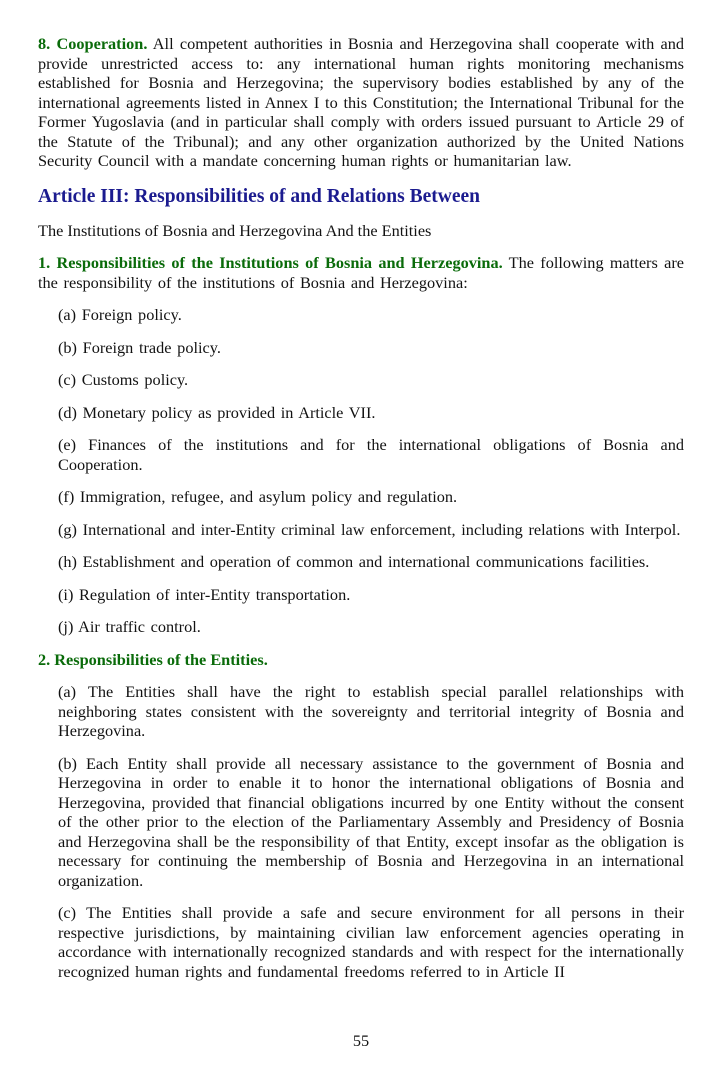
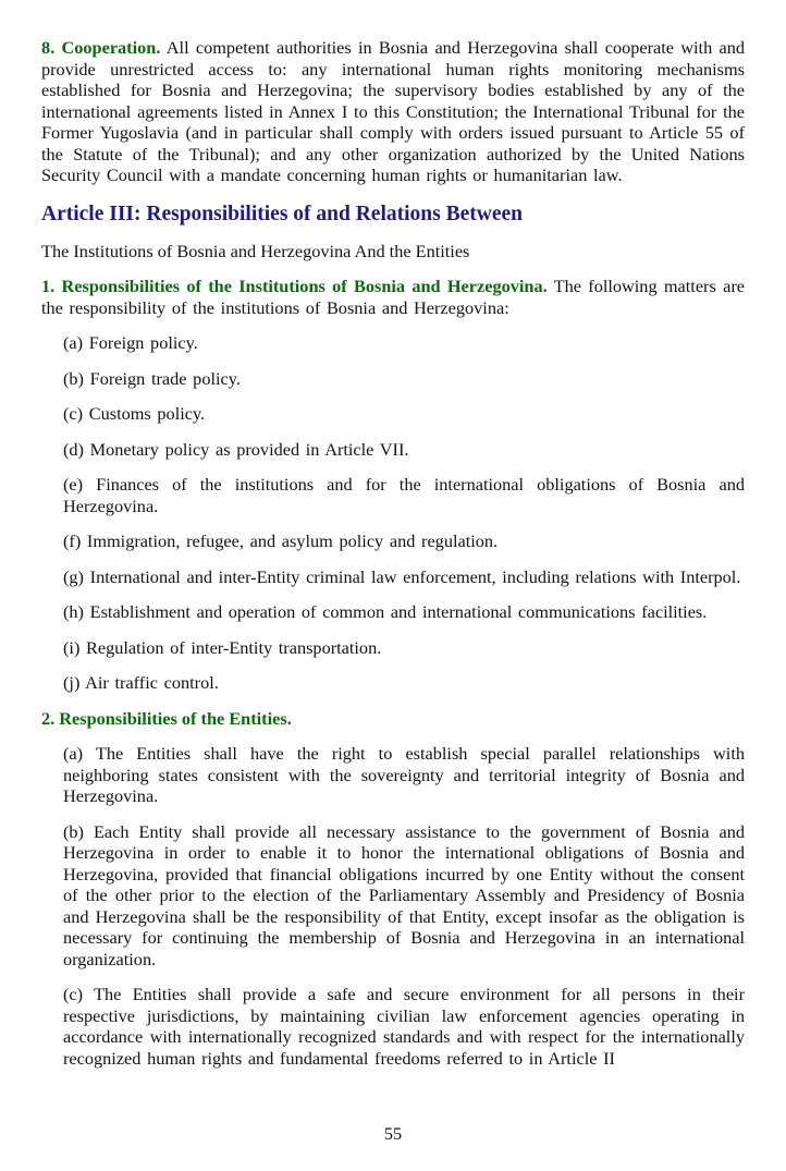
- 8. Cooperation. All competent authorities in Bosnia and Herzegovina shall cooperate with and provide unrestricted access to: any international human rights monitoring mechanisms established for Bosnia and Herzegovina; the supervisory bodies established by any of the international agreements listed in Annex I to this Constitution; the International Tribunal for the Former Yugoslavia (and in particular shall comply with orders issued pursuant to Article 29 of the Statute of the Tribunal); and any other organization authorized by the United Nations Security Council with a mandate concerning human rights or humanitarian law.
+ 8. Cooperation. All competent authorities in Bosnia and Herzegovina shall cooperate with and provide unrestricted access to: any international human rights monitoring mechanisms established for Bosnia and Herzegovina; the supervisory bodies established by any of the international agreements listed in Annex I to this Constitution; the International Tribunal for the Former Yugoslavia (and in particular shall comply with orders issued pursuant to Article 55 of the Statute of the Tribunal); and any other organization authorized by the United Nations Security Council with a mandate concerning human rights or humanitarian law.
  Article III: Responsibilities of and Relations Between
  The Institutions of Bosnia and Herzegovina And the Entities
  1. Responsibilities of the Institutions of Bosnia and Herzegovina. The following matters are the responsibility of the institutions of Bosnia and Herzegovina:
  (a) Foreign policy.
  (b) Foreign trade policy.
  (c) Customs policy.
  (d) Monetary policy as provided in Article VII.
- (e) Finances of the institutions and for the international obligations of Bosnia and Cooperation.
+ (e) Finances of the institutions and for the international obligations of Bosnia and Herzegovina.
  (f) Immigration, refugee, and asylum policy and regulation.
  (g) International and inter-Entity criminal law enforcement, including relations with Interpol.
  (h) Establishment and operation of common and international communications facilities.
  (i) Regulation of inter-Entity transportation.
  (j) Air traffic control.
  2. Responsibilities of the Entities.
  (a) The Entities shall have the right to establish special parallel relationships with neighboring states consistent with the sovereignty and territorial integrity of Bosnia and Herzegovina.
  (b) Each Entity shall provide all necessary assistance to the government of Bosnia and Herzegovina in order to enable it to honor the international obligations of Bosnia and Herzegovina, provided that financial obligations incurred by one Entity without the consent of the other prior to the election of the Parliamentary Assembly and Presidency of Bosnia and Herzegovina shall be the responsibility of that Entity, except insofar as the obligation is necessary for continuing the membership of Bosnia and Herzegovina in an international organization.
  (c) The Entities shall provide a safe and secure environment for all persons in their respective jurisdictions, by maintaining civilian law enforcement agencies operating in accordance with internationally recognized standards and with respect for the internationally recognized human rights and fundamental freedoms referred to in Article II
  55
